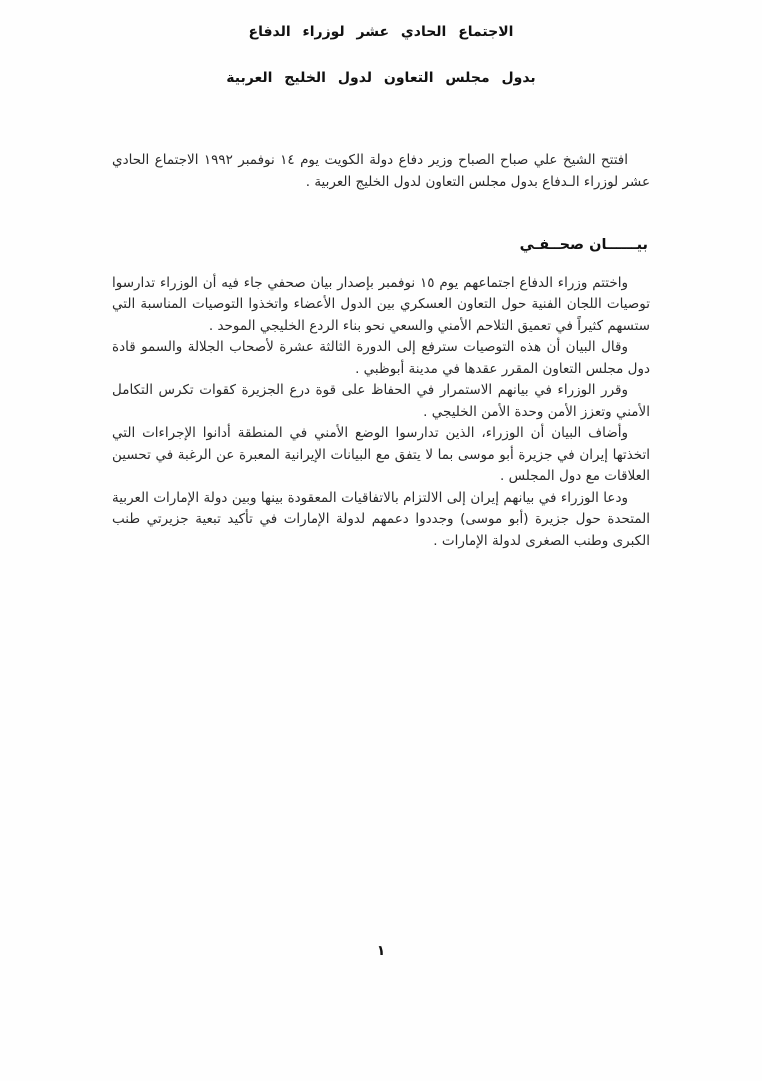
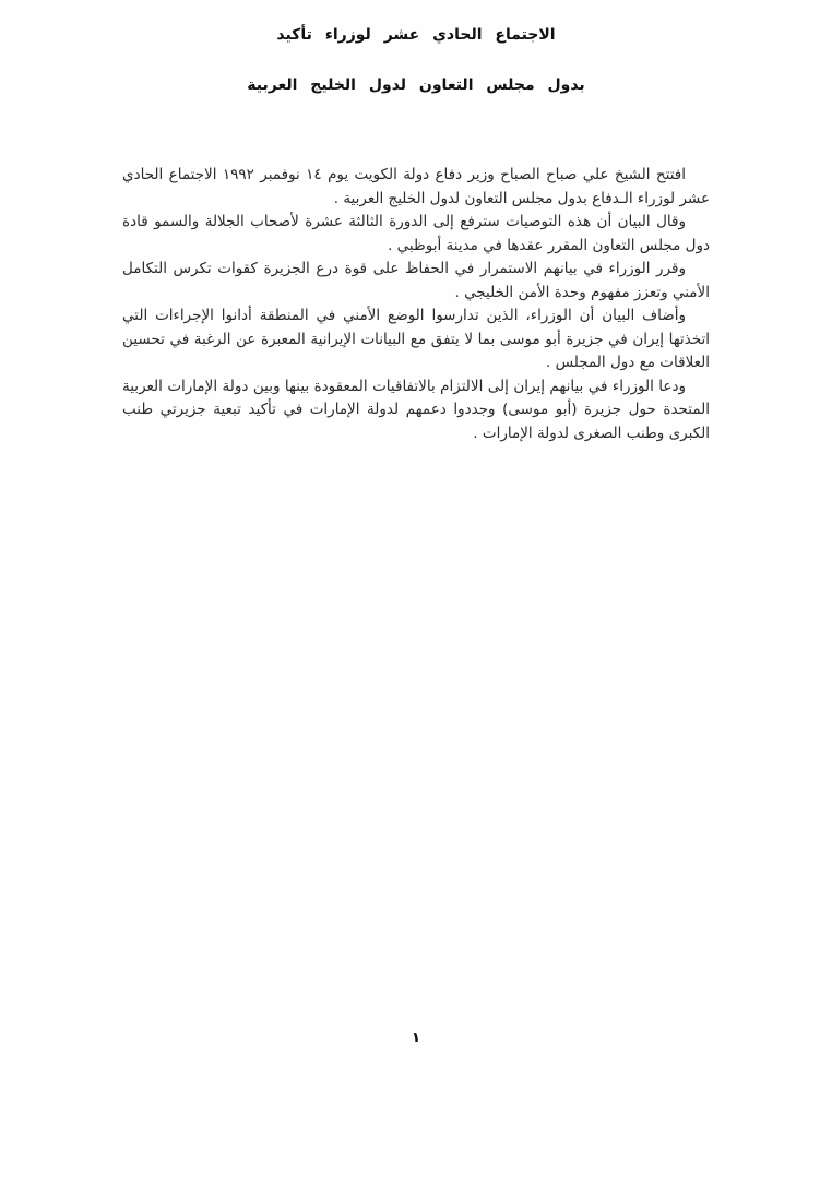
- الاجتماع الحادي عشر لوزراء الدفاع
+ الاجتماع الحادي عشر لوزراء تأكيد
  بدول مجلس التعاون لدول الخليج العربية
  افتتح الشيخ علي صباح الصباح وزير دفاع دولة الكويت يوم ١٤ نوفمبر ١٩٩٢ الاجتماع الحادي عشر لوزراء الـدفاع بدول مجلس التعاون لدول الخليج العربية .
- بيــــــان صحــفـي
- واختتم وزراء الدفاع اجتماعهم يوم ١٥ نوفمبر بإصدار بيان صحفي جاء فيه أن الوزراء تدارسوا توصيات اللجان الفنية حول التعاون العسكري بين الدول الأعضاء واتخذوا التوصيات المناسبة التي ستسهم كثيراً في تعميق التلاحم الأمني والسعي نحو بناء الردع الخليجي الموحد .
  وقال البيان أن هذه التوصيات سترفع إلى الدورة الثالثة عشرة لأصحاب الجلالة والسمو قادة دول مجلس التعاون المقرر عقدها في مدينة أبوظبي .
- وقرر الوزراء في بيانهم الاستمرار في الحفاظ على قوة درع الجزيرة كقوات تكرس التكامل الأمني وتعزز الأمن وحدة الأمن الخليجي .
+ وقرر الوزراء في بيانهم الاستمرار في الحفاظ على قوة درع الجزيرة كقوات تكرس التكامل الأمني وتعزز مفهوم وحدة الأمن الخليجي .
  وأضاف البيان أن الوزراء، الذين تدارسوا الوضع الأمني في المنطقة أدانوا الإجراءات التي اتخذتها إيران في جزيرة أبو موسى بما لا يتفق مع البيانات الإيرانية المعبرة عن الرغبة في تحسين العلاقات مع دول المجلس .
  ودعا الوزراء في بيانهم إيران إلى الالتزام بالاتفاقيات المعقودة بينها وبين دولة الإمارات العربية المتحدة حول جزيرة (أبو موسى) وجددوا دعمهم لدولة الإمارات في تأكيد تبعية جزيرتي طنب الكبرى وطنب الصغرى لدولة الإمارات .
  ١
